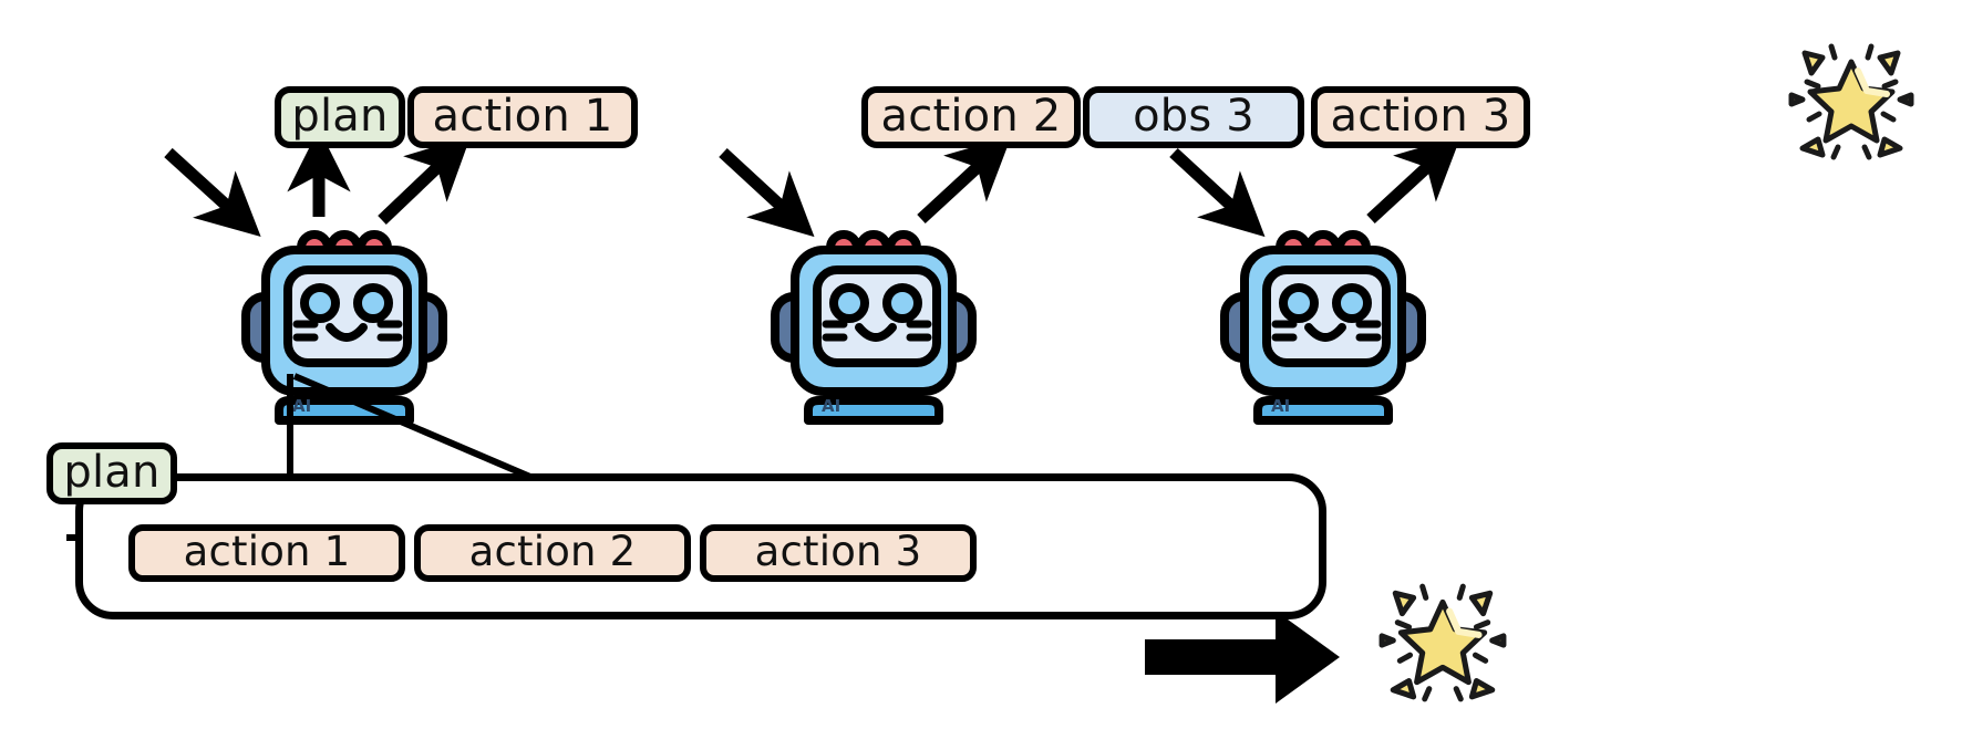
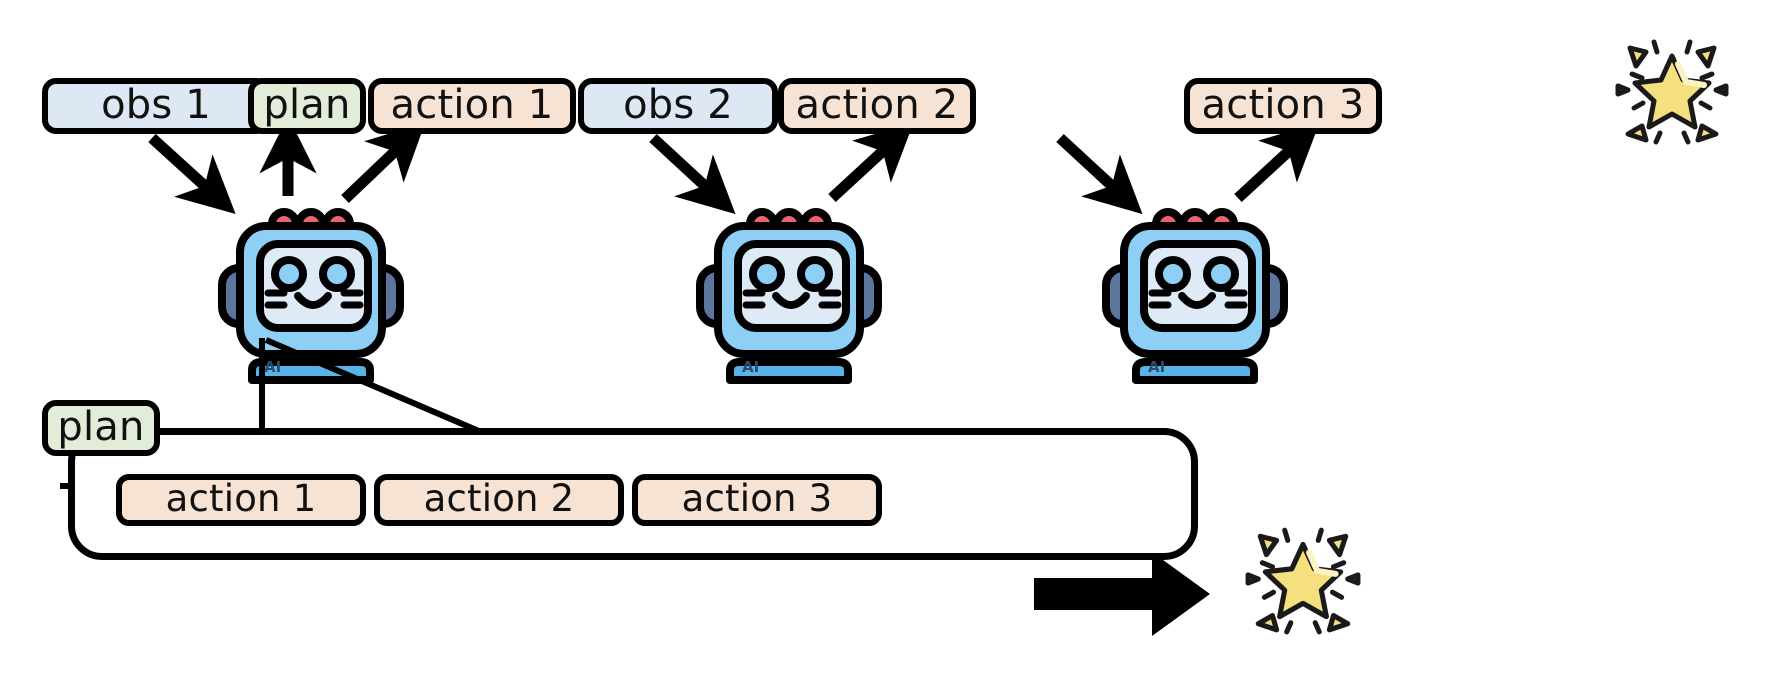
  AI
  AI
  AI
+ obs 1
  plan
  action 1
+ obs 2
  action 2
- obs 3
  action 3
  plan
  action 1
  action 2
  action 3
